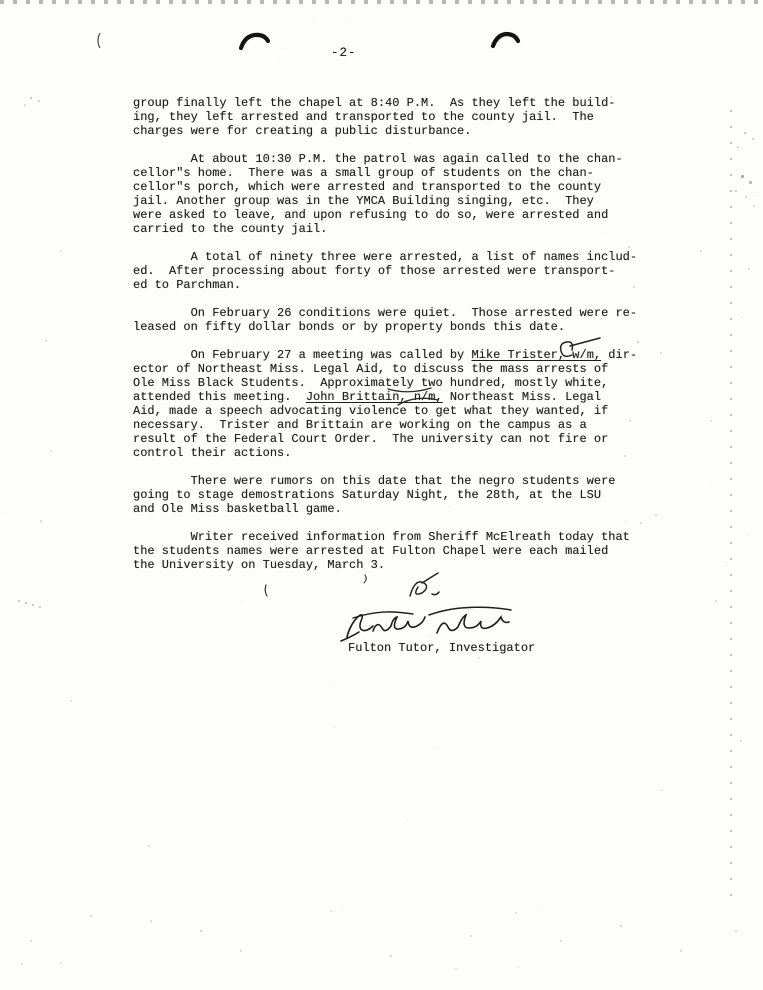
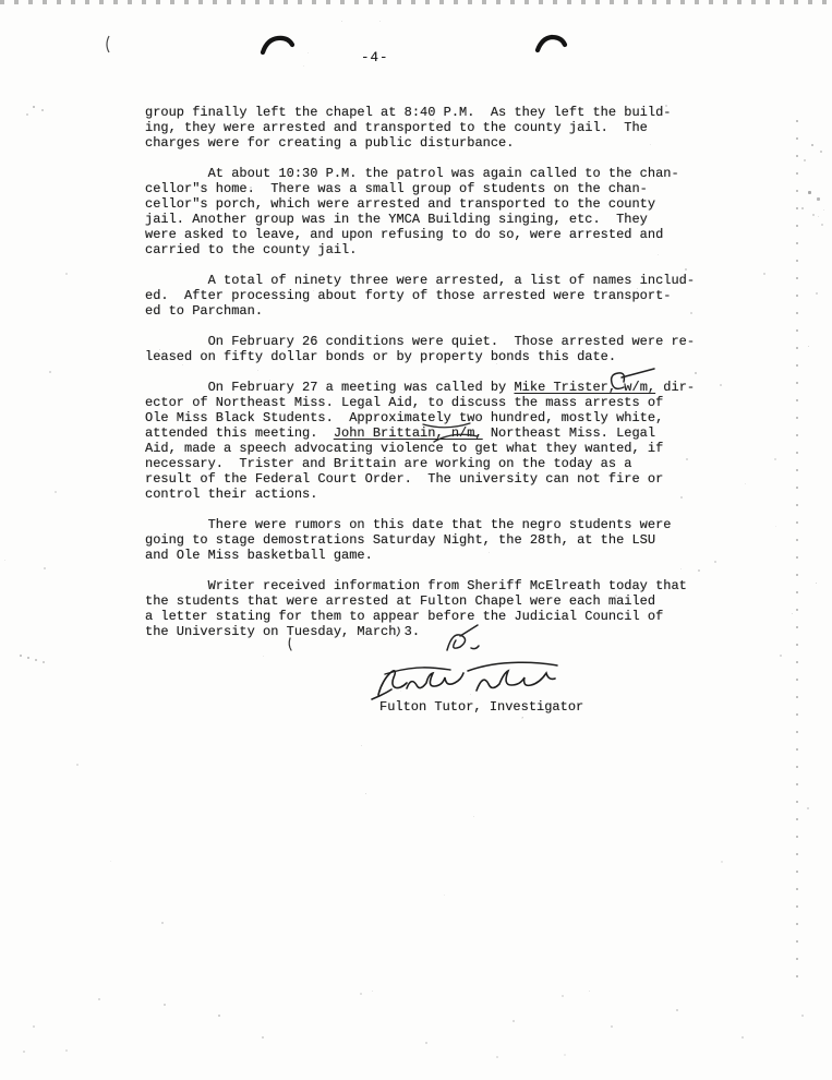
- -2-
+ -4-
  group finally left the chapel at 8:40 P.M. As they left the build-
- ing, they left arrested and transported to the county jail. The
+ ing, they were arrested and transported to the county jail. The
  charges were for creating a public disturbance.
  At about 10:30 P.M. the patrol was again called to the chan-
  cellor"s home. There was a small group of students on the chan-
  cellor"s porch, which were arrested and transported to the county
  jail. Another group was in the YMCA Building singing, etc. They
  were asked to leave, and upon refusing to do so, were arrested and
  carried to the county jail.
  A total of ninety three were arrested, a list of names includ-
  ed. After processing about forty of those arrested were transport-
  ed to Parchman.
  On February 26 conditions were quiet. Those arrested were re-
  leased on fifty dollar bonds or by property bonds this date.
  On February 27 a meeting was called by Mike Trister, w/m, dir-
  ector of Northeast Miss. Legal Aid, to discuss the mass arrests of
  Ole Miss Black Students. Approximately two hundred, mostly white,
  attended this meeting. John Brittain, n/m, Northeast Miss. Legal
  Aid, made a speech advocating violence to get what they wanted, if
- necessary. Trister and Brittain are working on the campus as a
+ necessary. Trister and Brittain are working on the today as a
  result of the Federal Court Order. The university can not fire or
  control their actions.
  There were rumors on this date that the negro students were
  going to stage demostrations Saturday Night, the 28th, at the LSU
  and Ole Miss basketball game.
  Writer received information from Sheriff McElreath today that
- the students names were arrested at Fulton Chapel were each mailed
+ the students that were arrested at Fulton Chapel were each mailed
+ a letter stating for them to appear before the Judicial Council of
  the University on Tuesday, March 3.
  Fulton Tutor, Investigator
